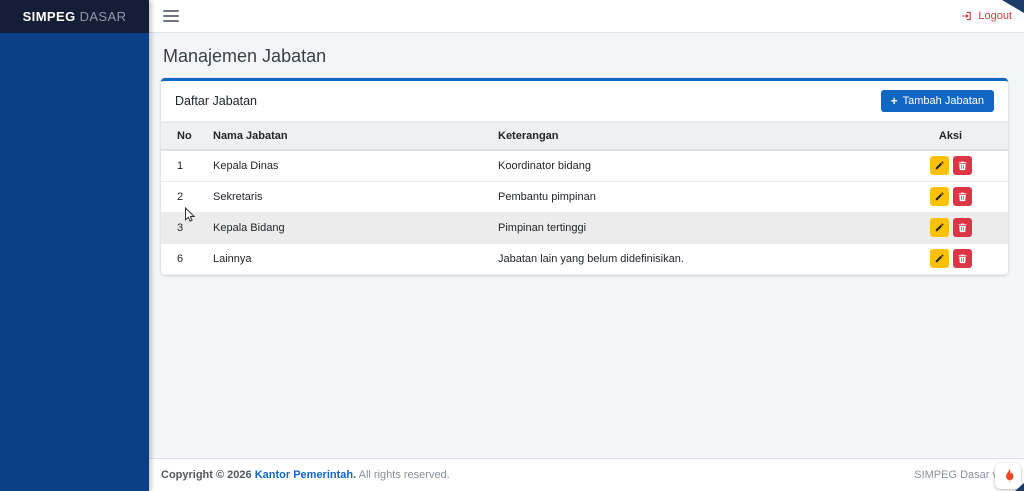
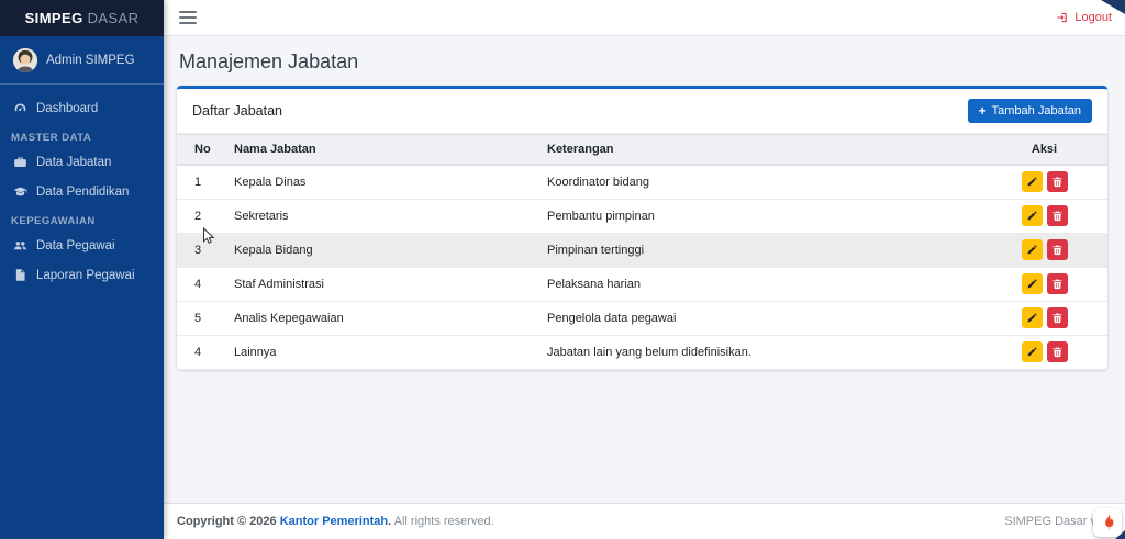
  SIMPEG
  DASAR
+ Admin SIMPEG
+ Dashboard
+ MASTER DATA
+ Data Jabatan
+ Data Pendidikan
+ KEPEGAWAIAN
+ Data Pegawai
+ Laporan Pegawai
  Logout
  Manajemen Jabatan
  Daftar Jabatan
  +
  Tambah Jabatan
  No	Nama Jabatan	Keterangan	Aksi
  1	Kepala Dinas	Koordinator bidang
  2	Sekretaris	Pembantu pimpinan
  3	Kepala Bidang	Pimpinan tertinggi
+ 4	Staf Administrasi	Pelaksana harian
+ 5	Analis Kepegawaian	Pengelola data pegawai
- 6	Lainnya	Jabatan lain yang belum didefinisikan.
+ 4	Lainnya	Jabatan lain yang belum didefinisikan.
  Copyright © 2026 Kantor Pemerintah. All rights reserved.
  SIMPEG Dasar
